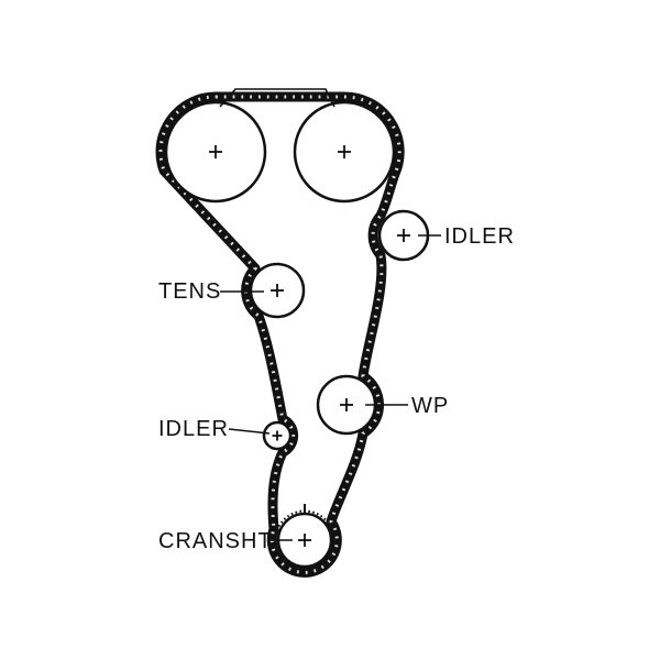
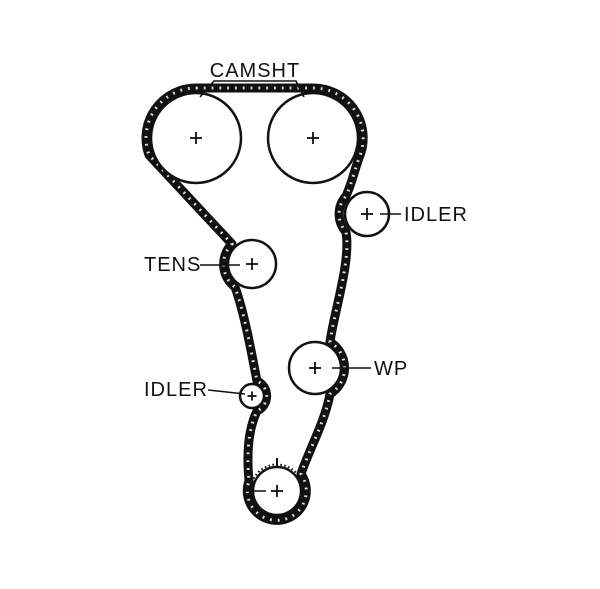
+ CAMSHT
  IDLER
  TENS
  WP
  IDLER
- CRANSHT
